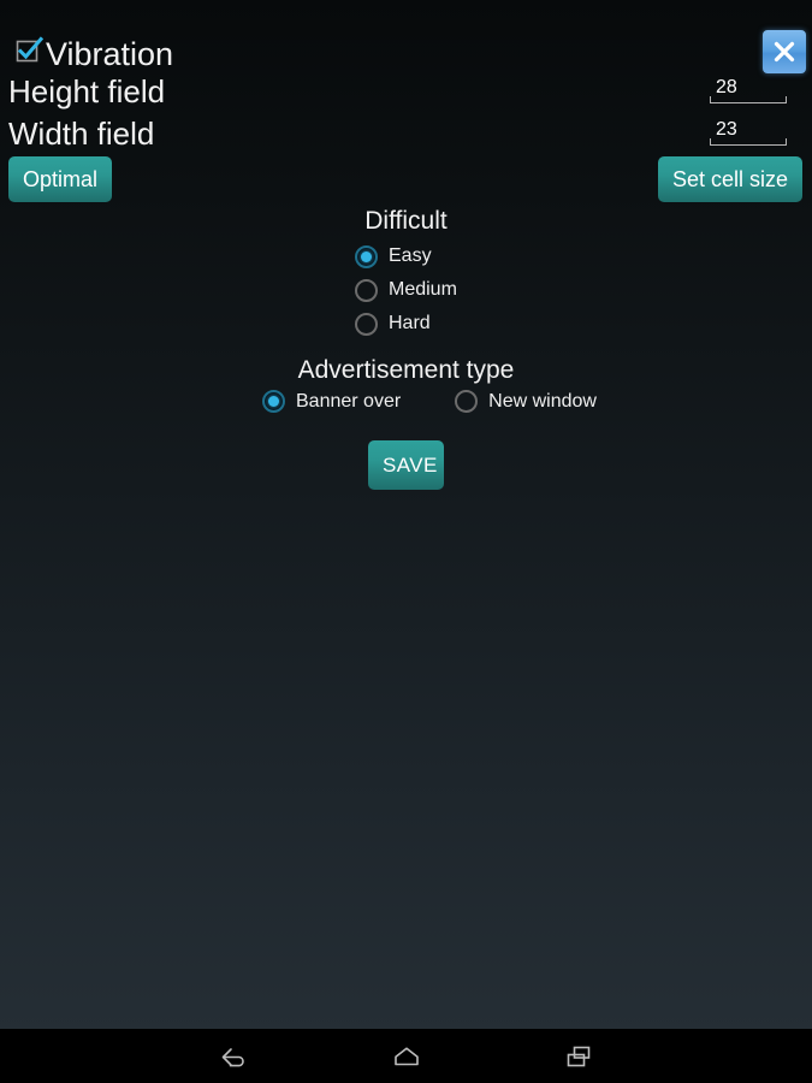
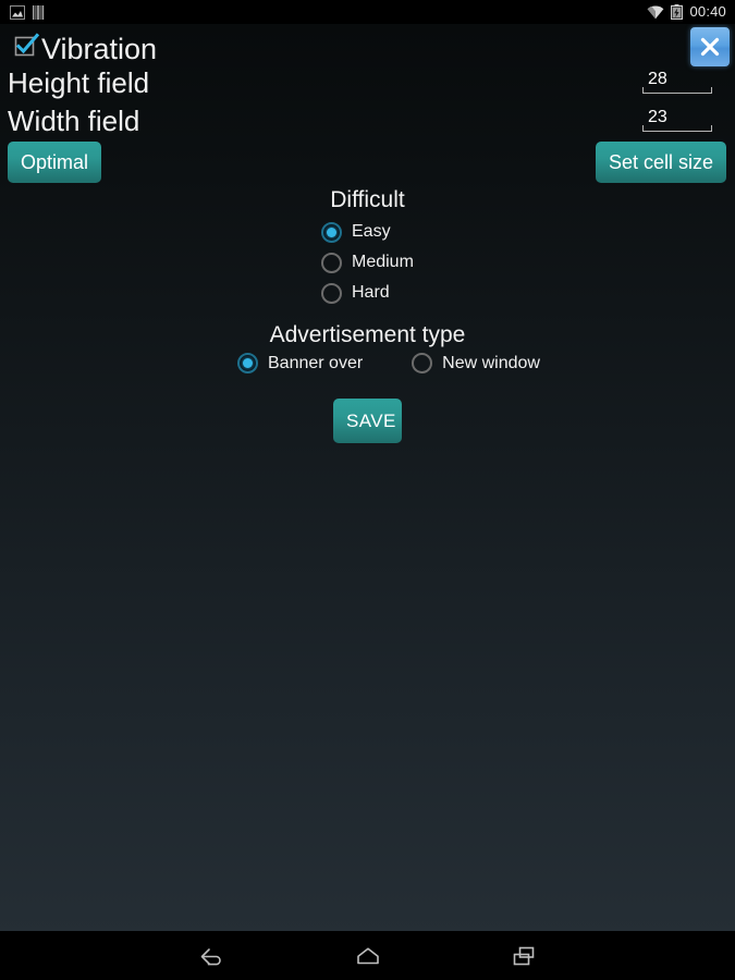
+ 00:40
  Vibration
  Height field
  28
  Width field
  23
  Optimal
  Set cell size
  Difficult
  Easy
  Medium
  Hard
  Advertisement type
  Banner over
  New window
  SAVE
